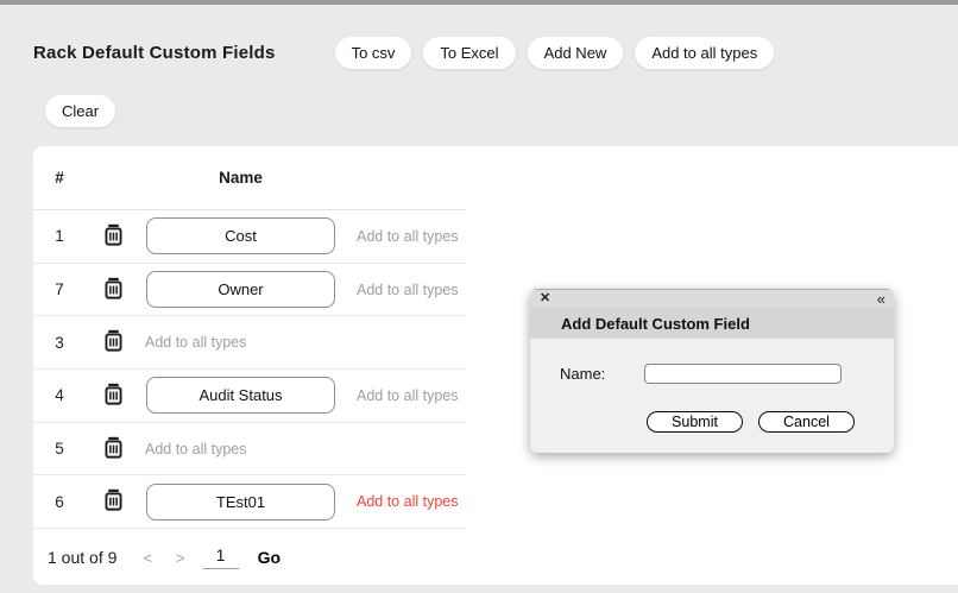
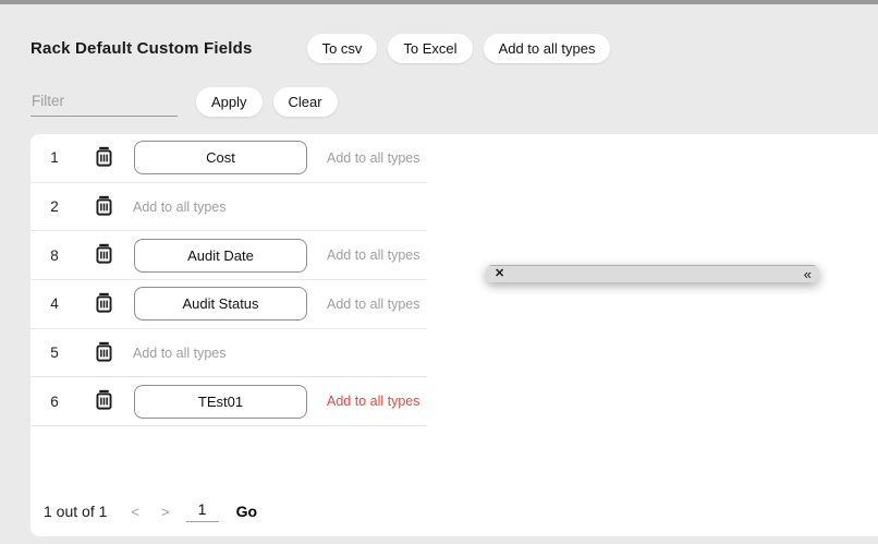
  Rack Default Custom Fields
  To csv
  To Excel
- Add New
  Add to all types
+ Filter
+ Apply
  Clear
- #
- Name
  1
  Cost
  Add to all types
- 7
+ 2
- Owner
  Add to all types
- 3
+ 8
+ Audit Date
  Add to all types
  4
  Audit Status
  Add to all types
  5
  Add to all types
  6
  TEst01
  Add to all types
- 1 out of 9
+ 1 out of 1
  <
  >
  1
  Go
  ✕
  «
- Add Default Custom Field
- Name:
- Submit
- Cancel
